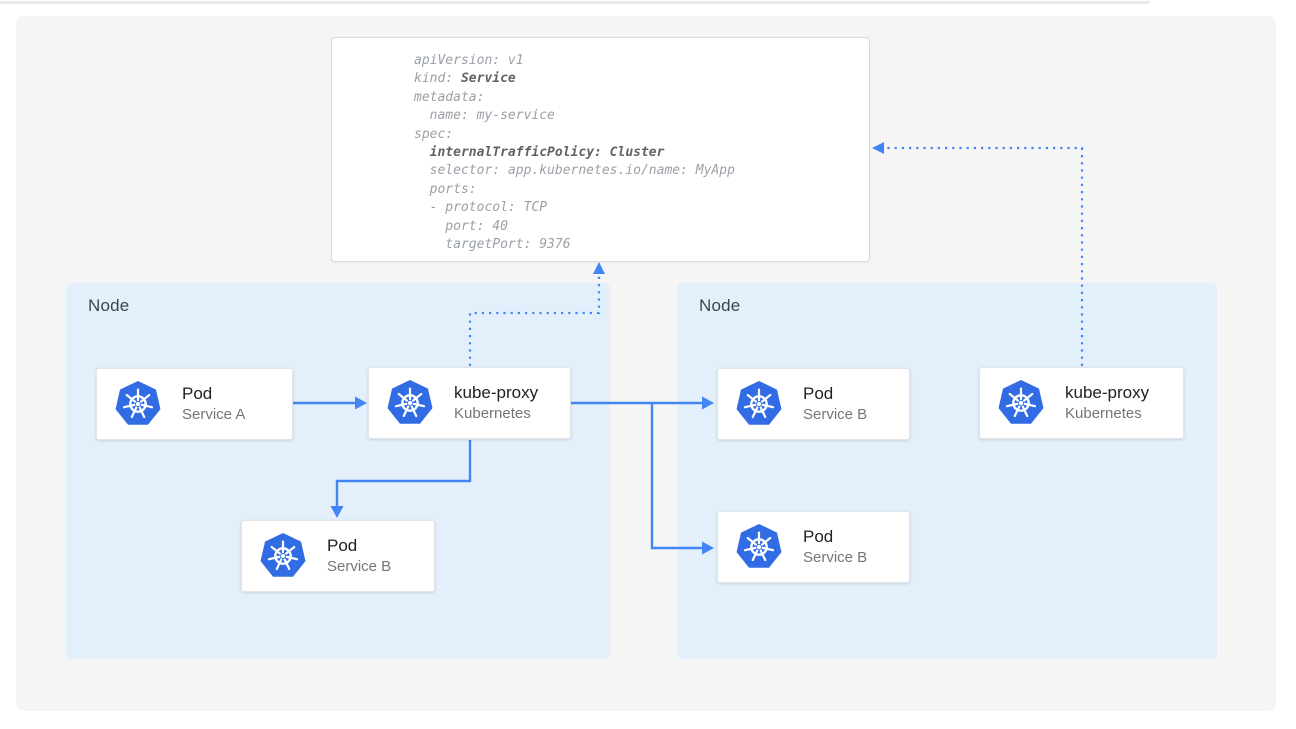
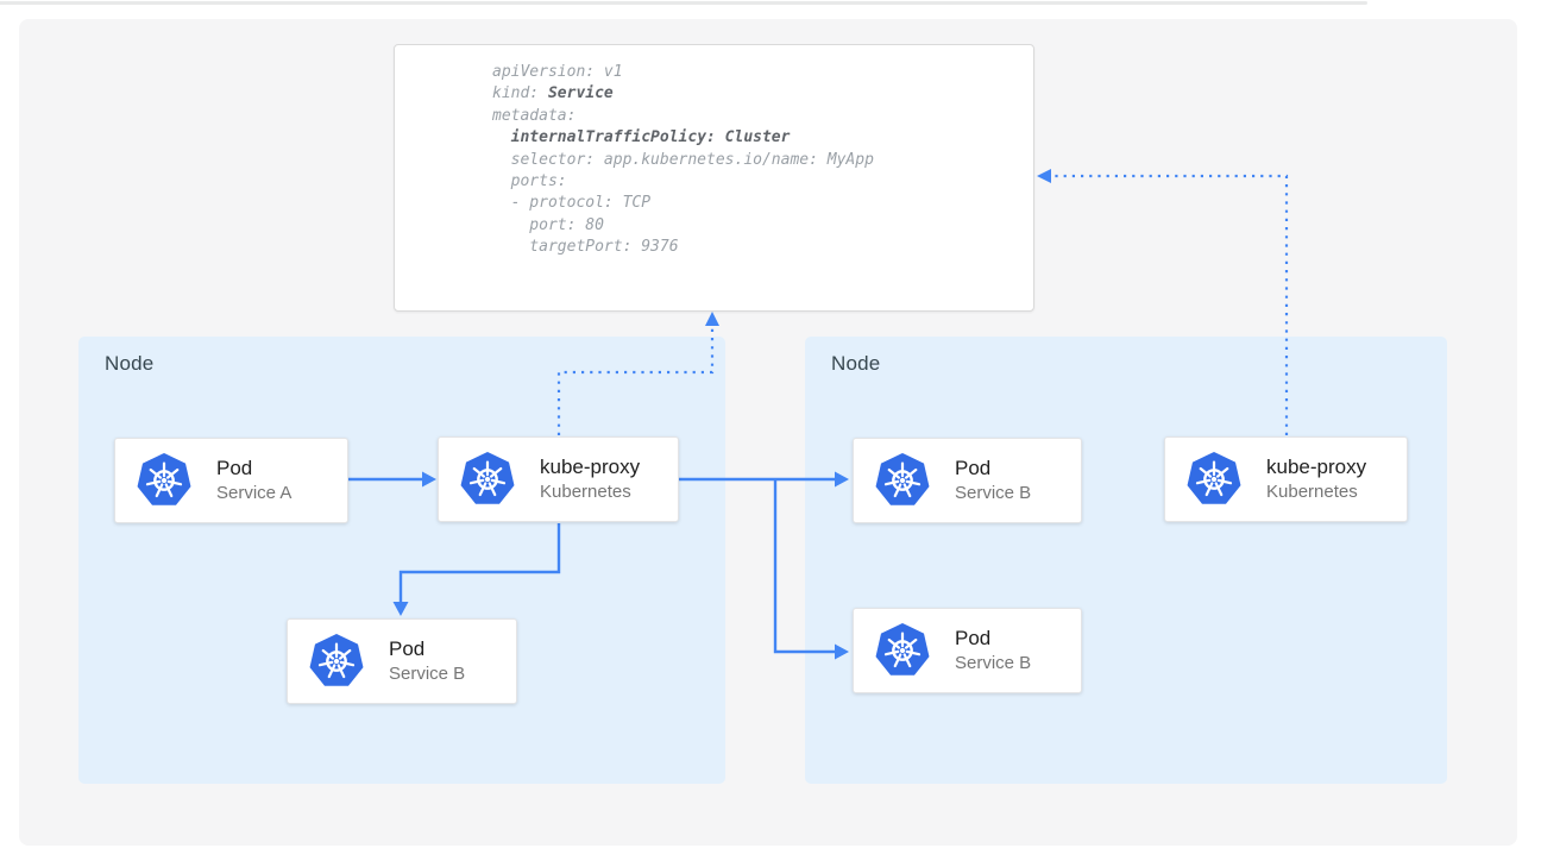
  apiVersion: v1
  kind: Service
  metadata:
- name: my-service
- spec:
  internalTrafficPolicy: Cluster
  selector: app.kubernetes.io/name: MyApp
  ports:
  - protocol: TCP
- port: 40
+ port: 80
  targetPort: 9376
  Node
  Node
  Pod
  Service A
  kube-proxy
  Kubernetes
  Pod
  Service B
  Pod
  Service B
  kube-proxy
  Kubernetes
  Pod
  Service B
